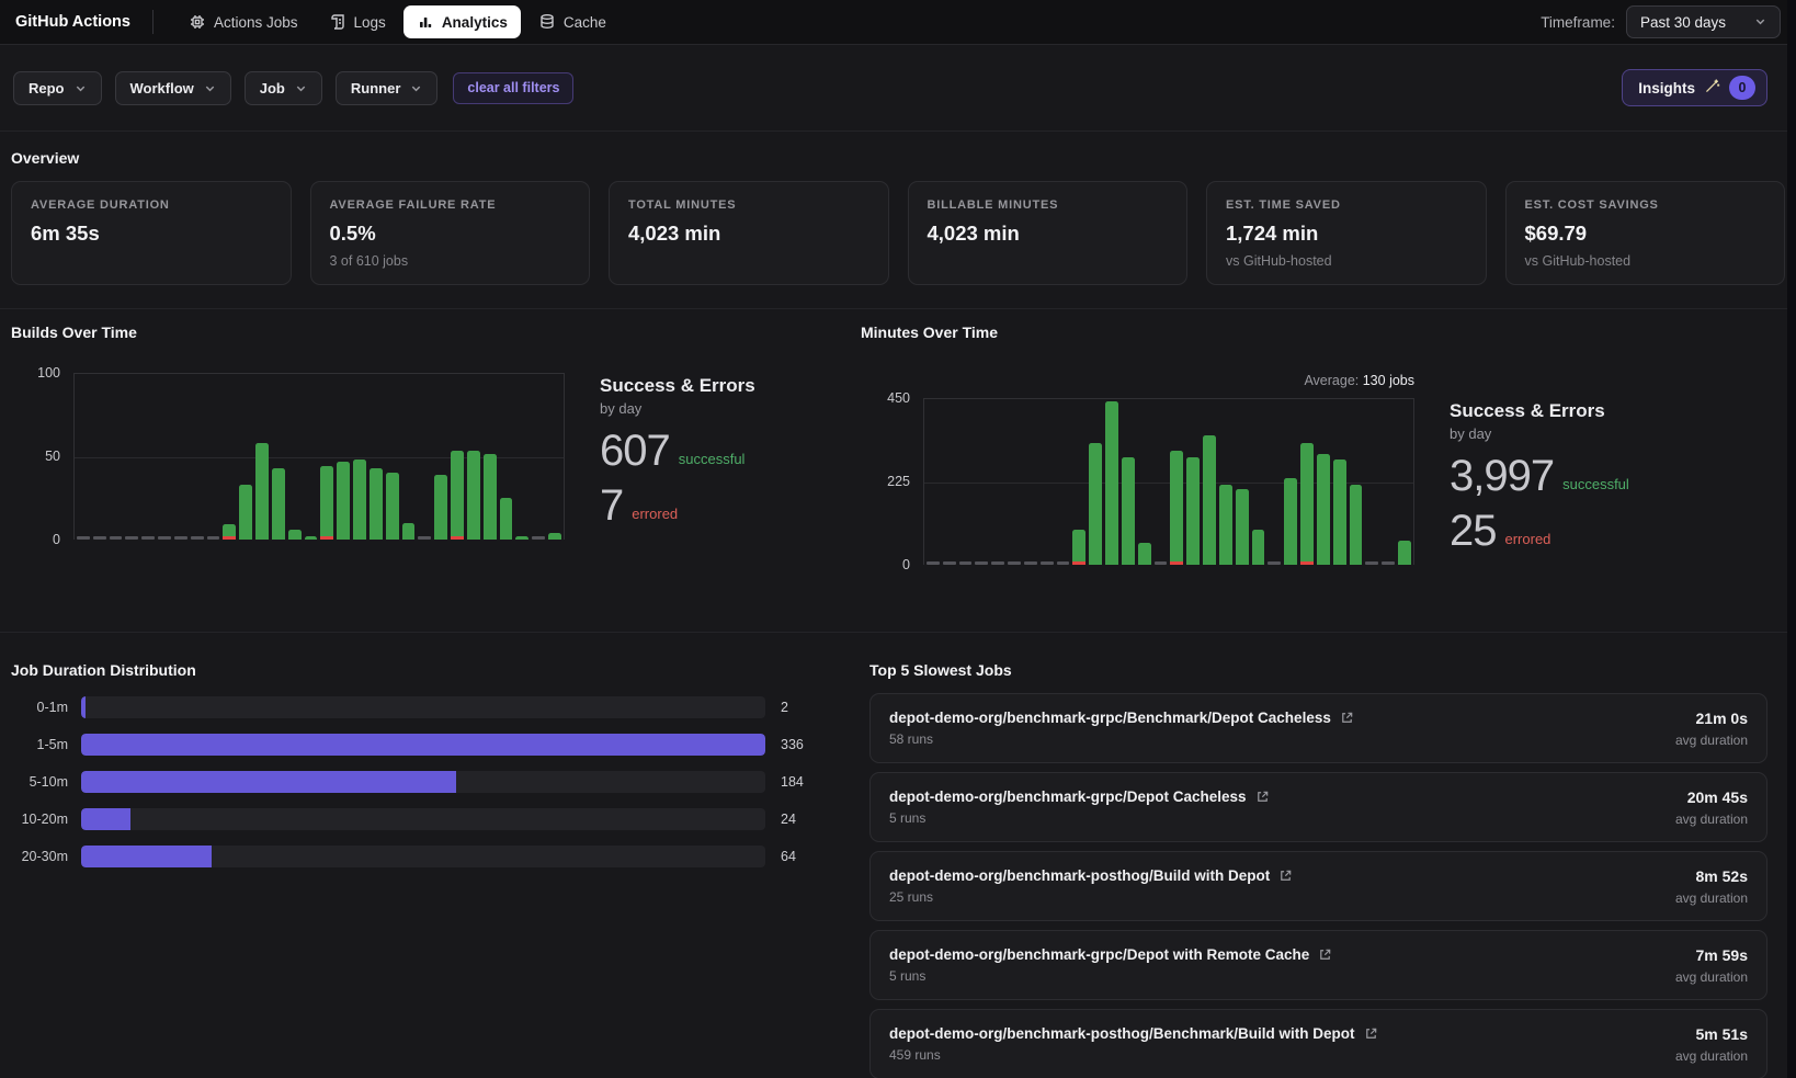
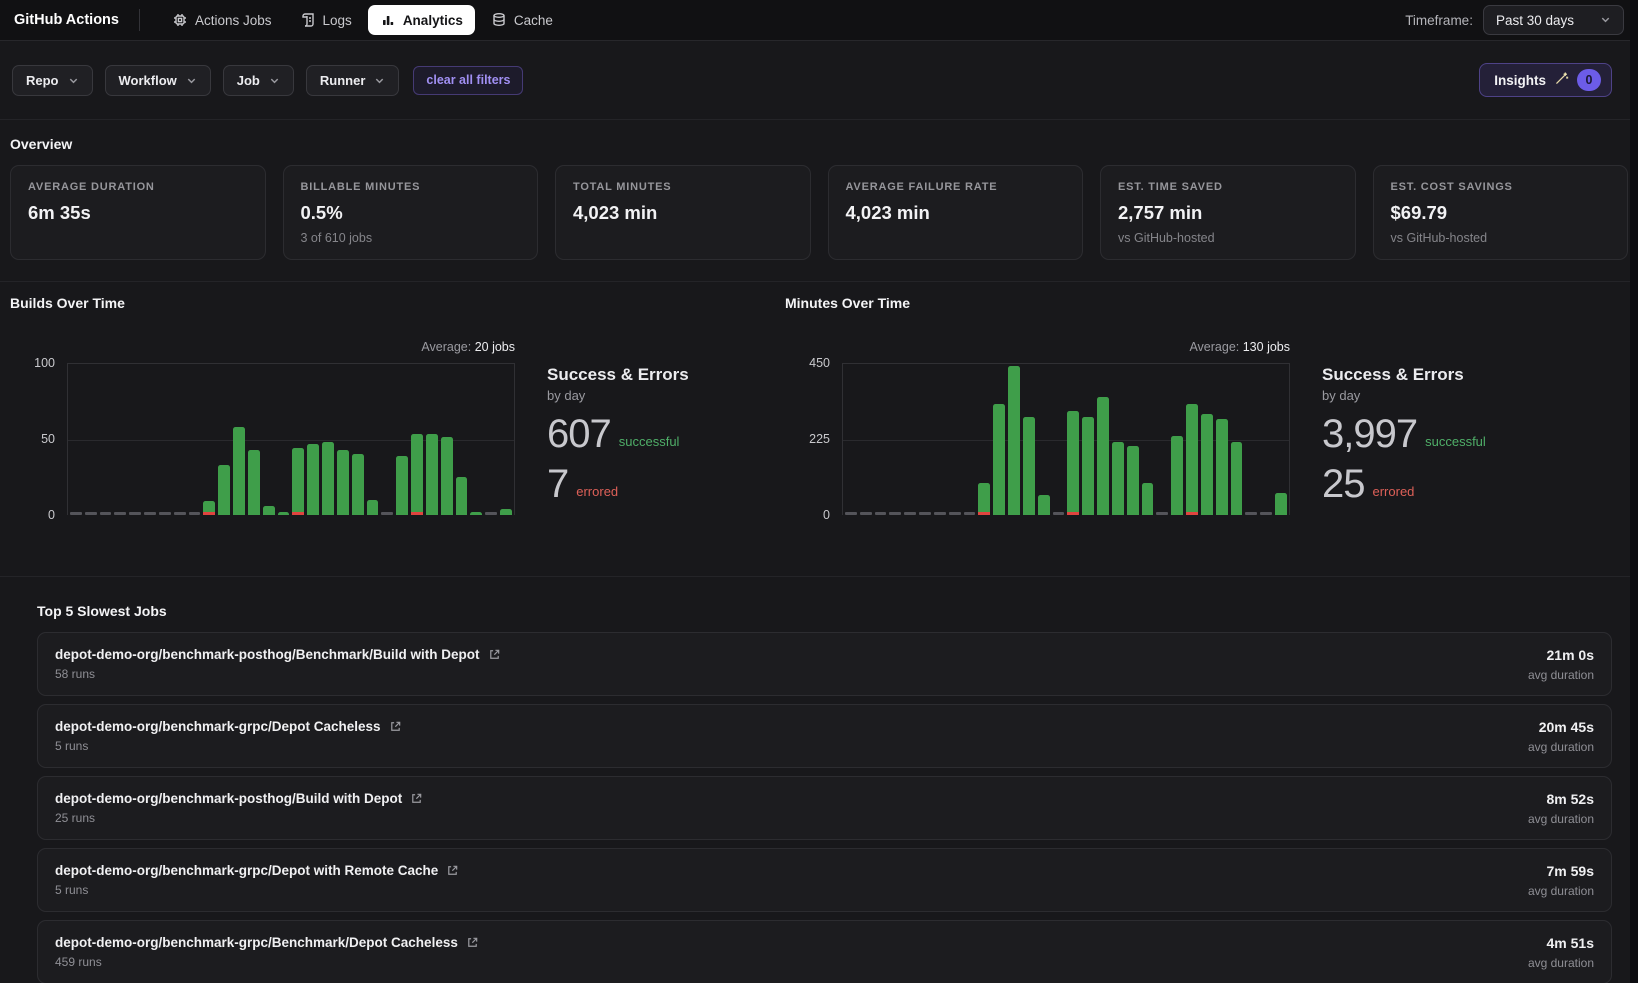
  GitHub Actions
  Actions Jobs
  Logs
  Analytics
  Cache
  Timeframe:
  Past 30 days
  Repo
  Workflow
  Job
  Runner
  clear all filters
  Insights
  0
  Overview
  AVERAGE DURATION
  6m 35s
- AVERAGE FAILURE RATE
+ BILLABLE MINUTES
  0.5%
  3 of 610 jobs
  TOTAL MINUTES
  4,023 min
- BILLABLE MINUTES
+ AVERAGE FAILURE RATE
  4,023 min
  EST. TIME SAVED
- 1,724 min
+ 2,757 min
  vs GitHub-hosted
  EST. COST SAVINGS
  $69.79
  vs GitHub-hosted
  Builds Over Time
+ Average: 20 jobs
  100
  50
  0
  Success & Errors
  by day
  607
  successful
  7
  errored
  Minutes Over Time
  Average: 130 jobs
  450
  225
  0
  Success & Errors
  by day
  3,997
  successful
  25
  errored
- Job Duration Distribution
- 0-1m
- 2
- 1-5m
- 336
- 5-10m
- 184
- 10-20m
- 24
- 20-30m
- 64
  Top 5 Slowest Jobs
- depot-demo-org/benchmark-grpc/Benchmark/Depot Cacheless
+ depot-demo-org/benchmark-posthog/Benchmark/Build with Depot
  58 runs
  21m 0s
  avg duration
  depot-demo-org/benchmark-grpc/Depot Cacheless
  5 runs
  20m 45s
  avg duration
  depot-demo-org/benchmark-posthog/Build with Depot
  25 runs
  8m 52s
  avg duration
  depot-demo-org/benchmark-grpc/Depot with Remote Cache
  5 runs
  7m 59s
  avg duration
- depot-demo-org/benchmark-posthog/Benchmark/Build with Depot
+ depot-demo-org/benchmark-grpc/Benchmark/Depot Cacheless
  459 runs
- 5m 51s
+ 4m 51s
  avg duration
